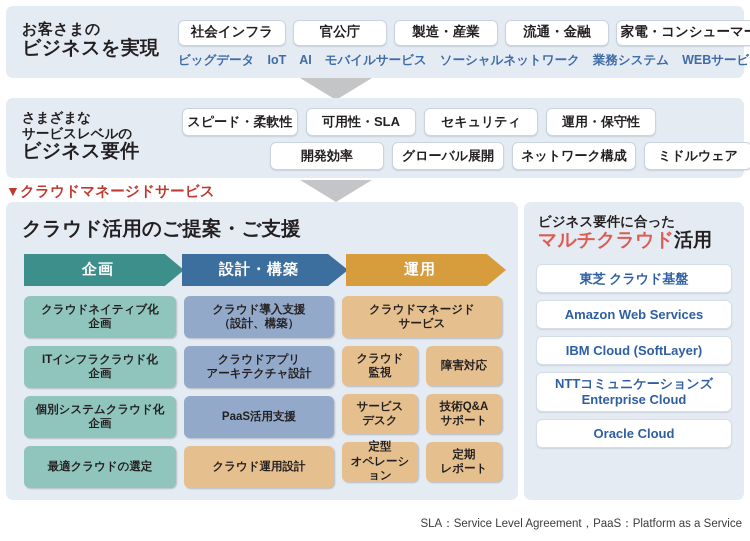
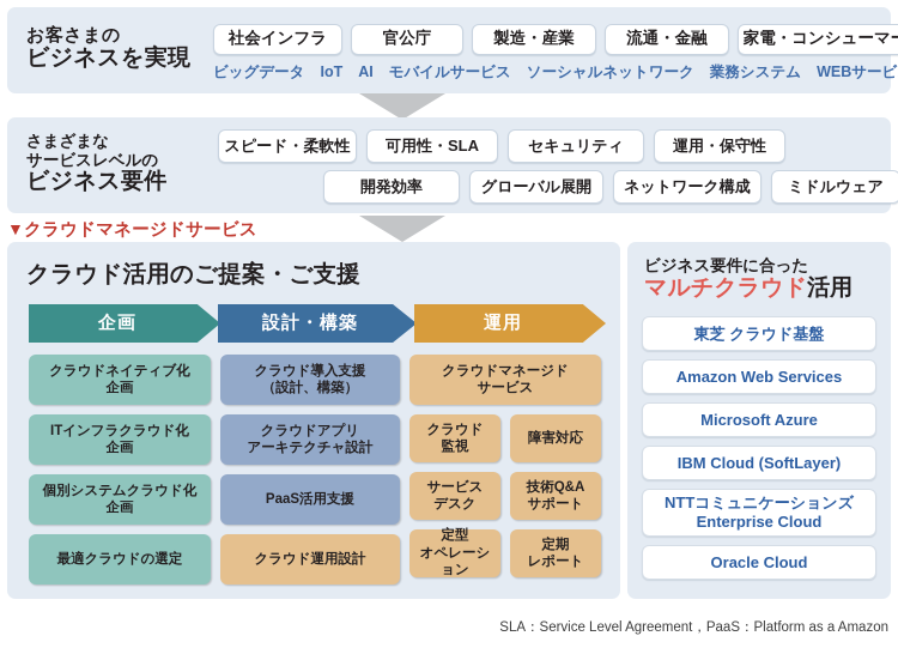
  お客さまの
  ビジネスを実現
  社会インフラ
  官公庁
  製造・産業
  流通・金融
  家電・コンシューマ
  ビッグデータ
  IoT
  AI
  モバイルサービス
  ソーシャルネットワーク
  業務システム
  WEBサービ
  さまざまな
  サービスレベルの
  ビジネス要件
  スピード・柔軟性
  可用性・SLA
  セキュリティ
  運用・保守性
  開発効率
  グローバル展開
  ネットワーク構成
  ミドルウェア
  ▼クラウドマネージドサービス
  クラウド活用のご提案・ご支援
  企画
  設計・構築
  運用
  クラウドネイティブ化
  企画
  ITインフラクラウド化
  企画
  個別システムクラウド化
  企画
  最適クラウドの選定
  クラウド導入支援
  （設計、構築）
  クラウドアプリ
  アーキテクチャ設計
  PaaS活用支援
  クラウド運用設計
  クラウドマネージド
  サービス
  クラウド
  監視
  障害対応
  サービス
  デスク
  技術Q&A
  サポート
  定型
  オペレーション
  定期
  レポート
  ビジネス要件に合った
  マルチクラウド活用
  東芝 クラウド基盤
  Amazon Web Services
+ Microsoft Azure
  IBM Cloud (SoftLayer)
  NTTコミュニケーションズ
  Enterprise Cloud
  Oracle Cloud
- SLA：Service Level Agreement，PaaS：Platform as a Service
+ SLA：Service Level Agreement，PaaS：Platform as a Amazon
